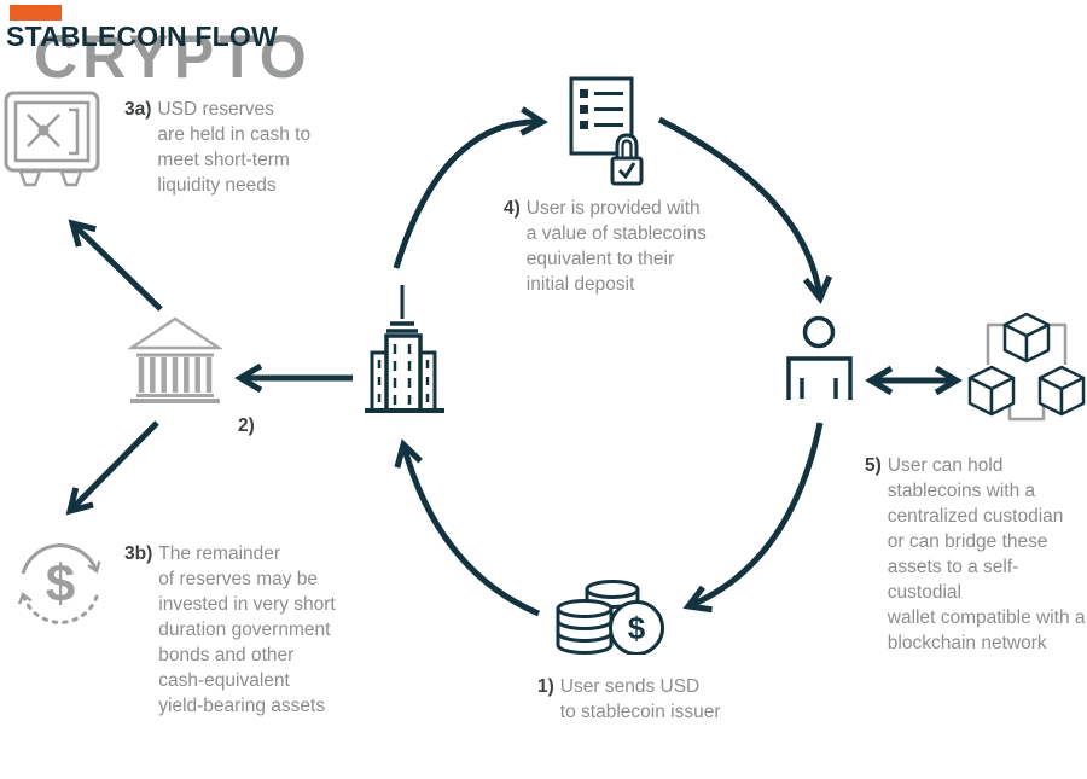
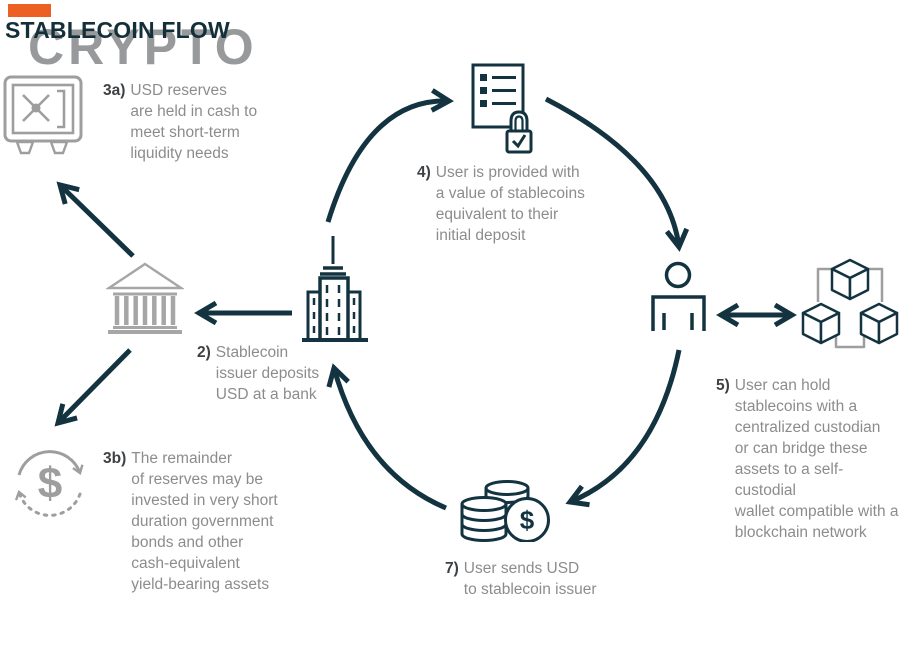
  CRYPTO
  STABLECOIN FLOW
  $
  $
  3a)
  USD reserves
  are held in cash to
  meet short-term
  liquidity needs
  2)
+ Stablecoin
+ issuer deposits
+ USD at a bank
  3b)
  The remainder
  of reserves may be
  invested in very short
  duration government
  bonds and other
  cash-equivalent
  yield-bearing assets
  4)
  User is provided with
  a value of stablecoins
  equivalent to their
  initial deposit
  5)
  User can hold
  stablecoins with a
  centralized custodian
  or can bridge these
  assets to a self-custodial
  wallet compatible with a
  blockchain network
- 1)
+ 7)
  User sends USD
  to stablecoin issuer
